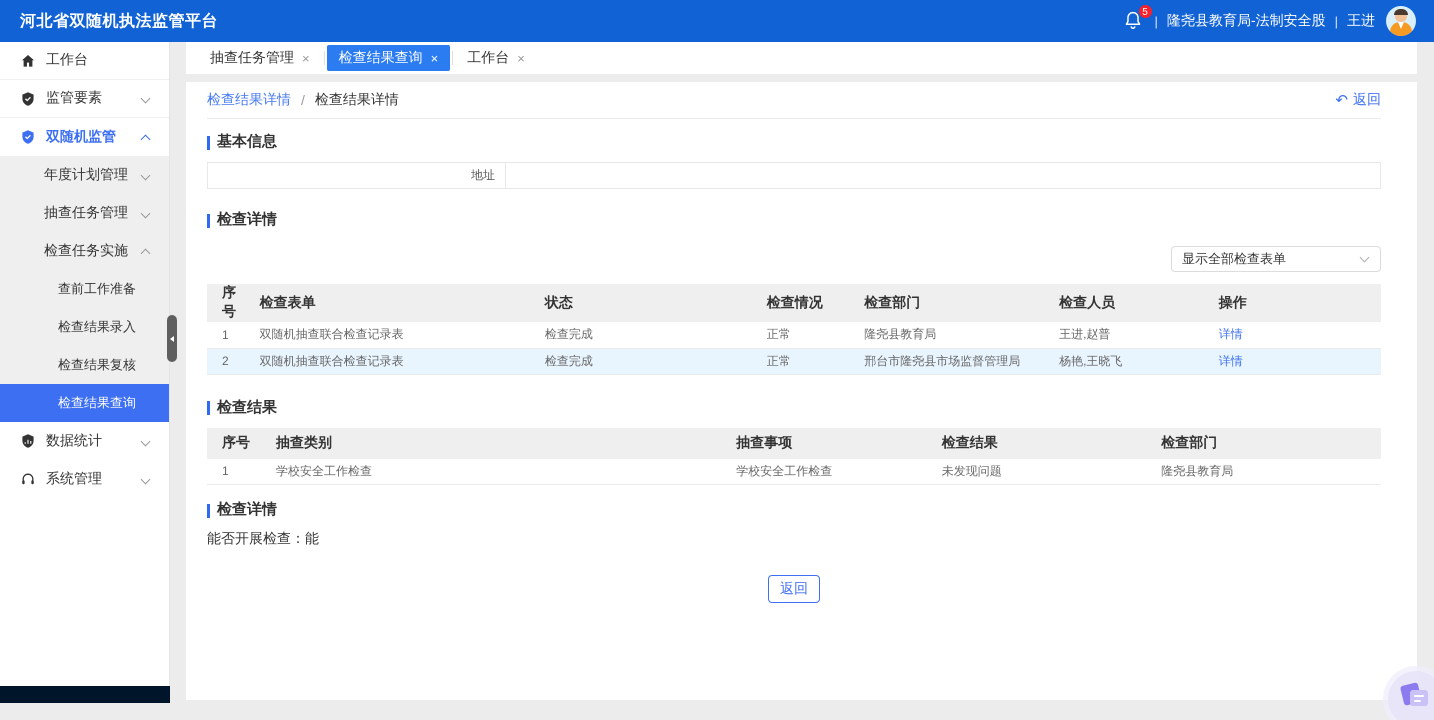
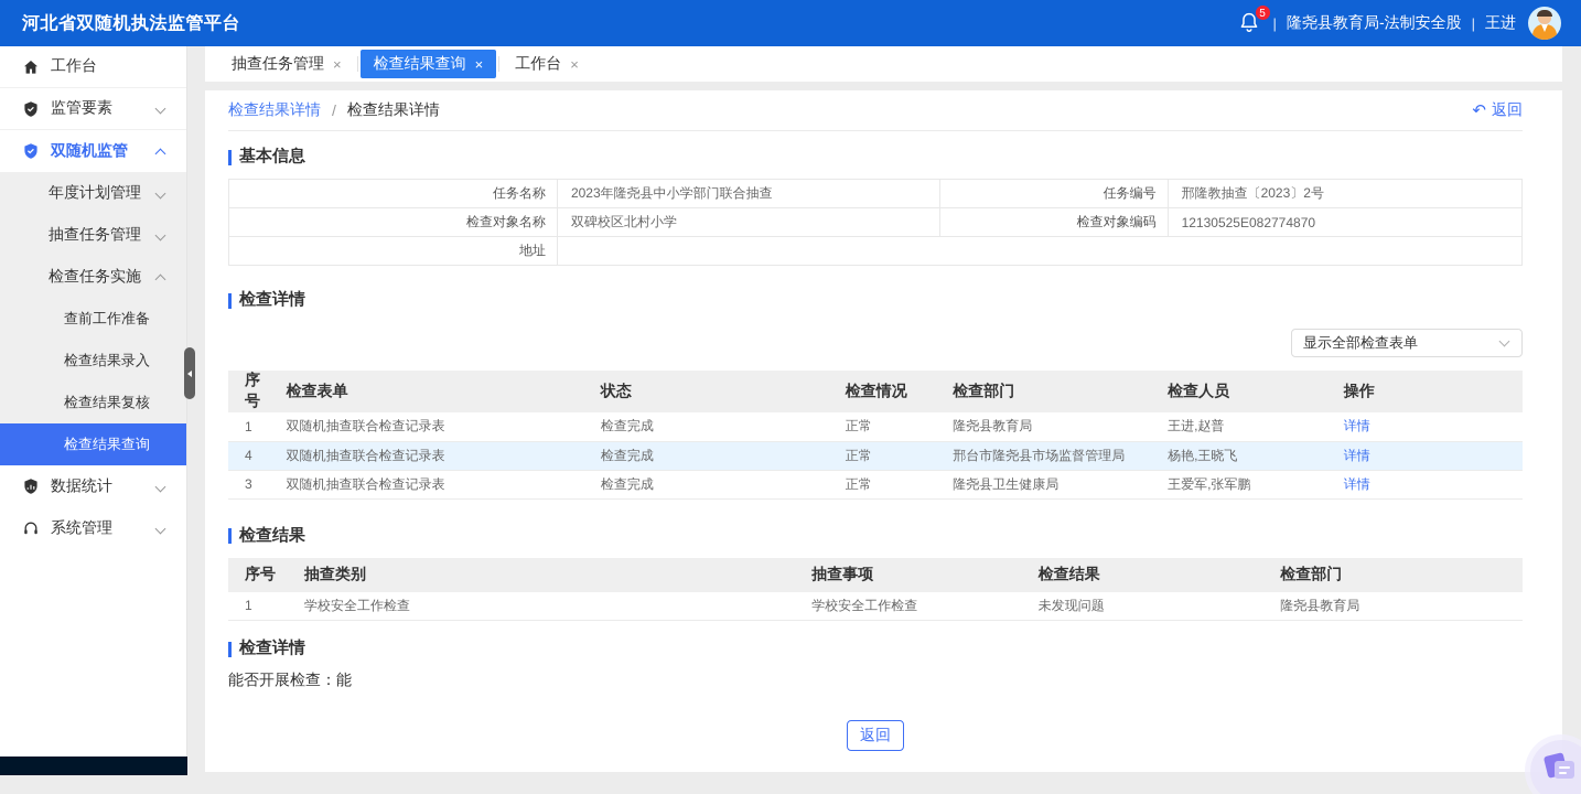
  河北省双随机执法监管平台
  5
  |
  隆尧县教育局-法制安全股
  |
  王进
  工作台
  监管要素
  双随机监管
  年度计划管理
  抽查任务管理
  检查任务实施
  查前工作准备
  检查结果录入
  检查结果复核
  检查结果查询
  数据统计
  系统管理
  抽查任务管理
  ×
  检查结果查询
  ×
  工作台
  ×
  检查结果详情
  /
  检查结果详情
  ↶
  返回
  基本信息
+ 任务名称	2023年隆尧县中小学部门联合抽查	任务编号	邢隆教抽查〔2023〕2号
+ 检查对象名称	双碑校区北村小学	检查对象编码	12130525E082774870
  地址
  检查详情
  显示全部检查表单
  序号	检查表单	状态	检查情况	检查部门	检查人员	操作
  1	双随机抽查联合检查记录表	检查完成	正常	隆尧县教育局	王进,赵普	详情
- 2	双随机抽查联合检查记录表	检查完成	正常	邢台市隆尧县市场监督管理局	杨艳,王晓飞	详情
+ 4	双随机抽查联合检查记录表	检查完成	正常	邢台市隆尧县市场监督管理局	杨艳,王晓飞	详情
+ 3	双随机抽查联合检查记录表	检查完成	正常	隆尧县卫生健康局	王爱军,张军鹏	详情
  检查结果
  序号	抽查类别	抽查事项	检查结果	检查部门
  1	学校安全工作检查	学校安全工作检查	未发现问题	隆尧县教育局
  检查详情
  能否开展检查：能
  返回
